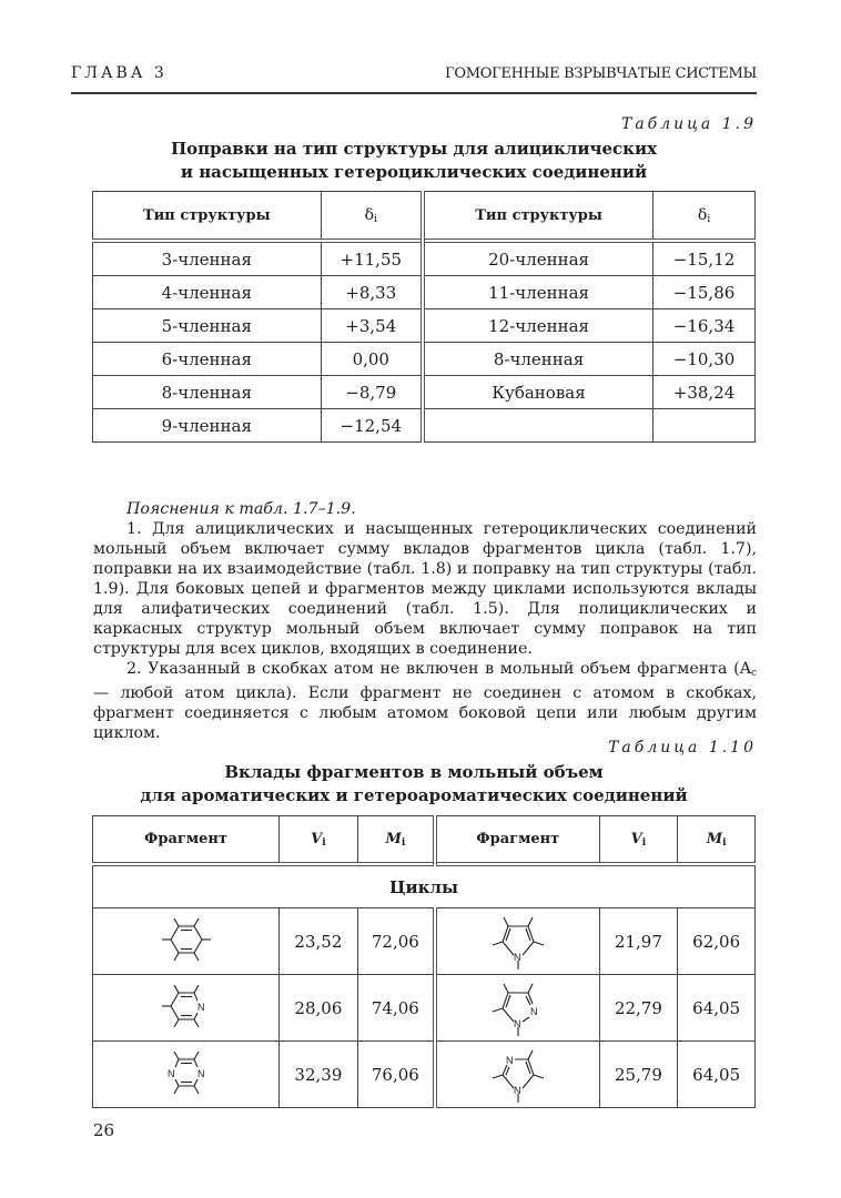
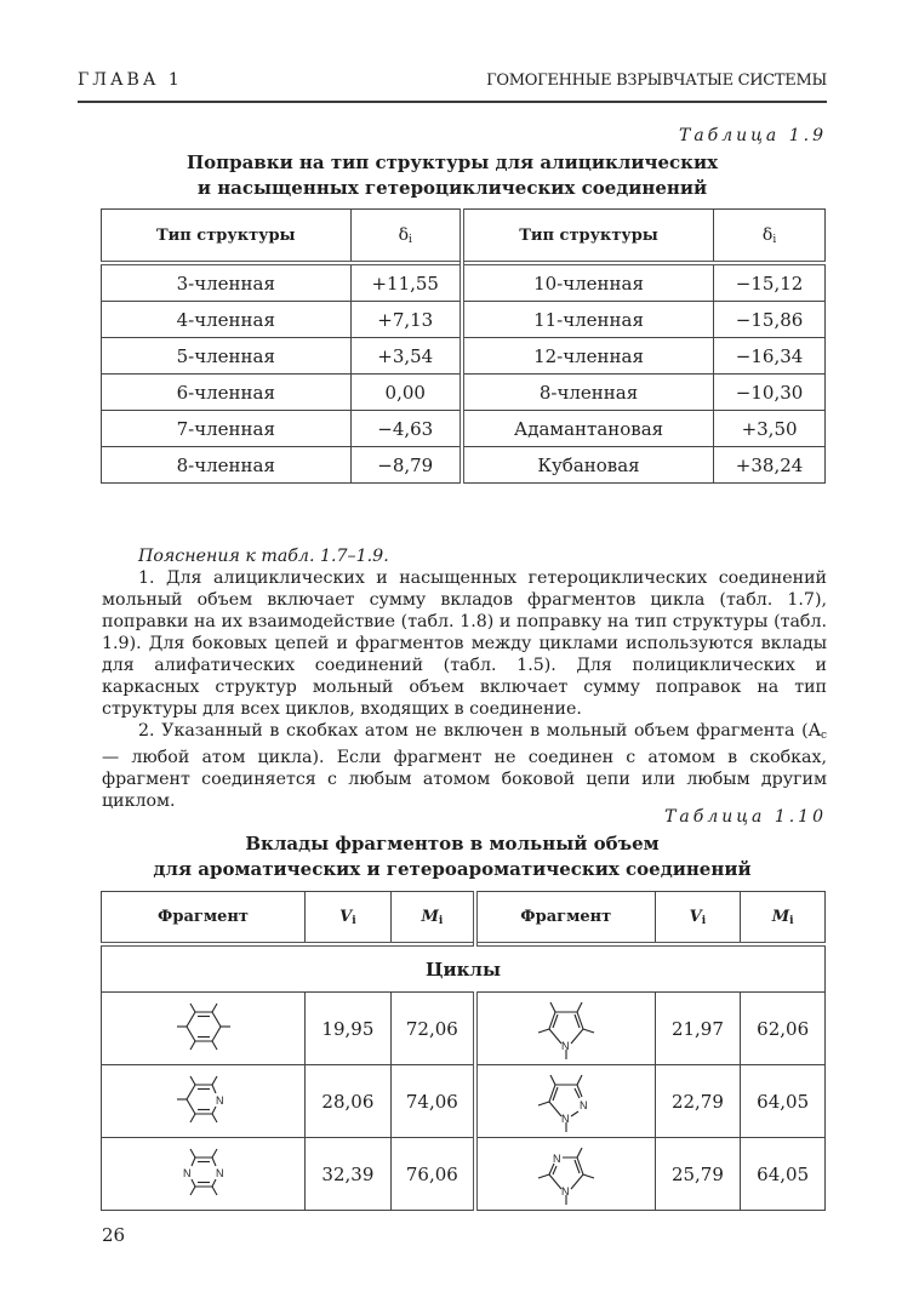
- ГЛАВА 3
+ ГЛАВА 1
  ГОМОГЕННЫЕ ВЗРЫВЧАТЫЕ СИСТЕМЫ
  Таблица 1.9
  Поправки на тип структуры для алициклических
  и насыщенных гетероциклических соединений
  Тип структуры	δi	Тип структуры	δi
- 3-членная	+11,55	20-членная	−15,12
+ 3-членная	+11,55	10-членная	−15,12
- 4-членная	+8,33	11-членная	−15,86
+ 4-членная	+7,13	11-членная	−15,86
  5-членная	+3,54	12-членная	−16,34
  6-членная	0,00	8-членная	−10,30
+ 7-членная	−4,63	Адамантановая	+3,50
  8-членная	−8,79	Кубановая	+38,24
- 9-членная	−12,54
  Пояснения к табл. 1.7–1.9.
  1. Для алициклических и насыщенных гетероциклических соединений мольный объем включает сумму вкладов фрагментов цикла (табл. 1.7), поправки на их взаимодействие (табл. 1.8) и поправку на тип структуры (табл. 1.9). Для боковых цепей и фрагментов между циклами используются вклады для алифатических соединений (табл. 1.5). Для полициклических и каркасных структур мольный объем включает сумму поправок на тип структуры для всех циклов, входящих в соединение.
  2. Указанный в скобках атом не включен в мольный объем фрагмента (Ac — любой атом цикла). Если фрагмент не соединен с атомом в скобках, фрагмент соединяется с любым атомом боковой цепи или любым другим циклом.
  Таблица 1.10
  Вклады фрагментов в мольный объем
  для ароматических и гетероароматических соединений
  Фрагмент	Vi	Mi	Фрагмент	Vi	Mi
  Циклы
- 	23,52	72,06	N	21,97	62,06
+ 	19,95	72,06	N	21,97	62,06
  N	28,06	74,06	N N	22,79	64,05
  N N	32,39	76,06	N N	25,79	64,05
  26
